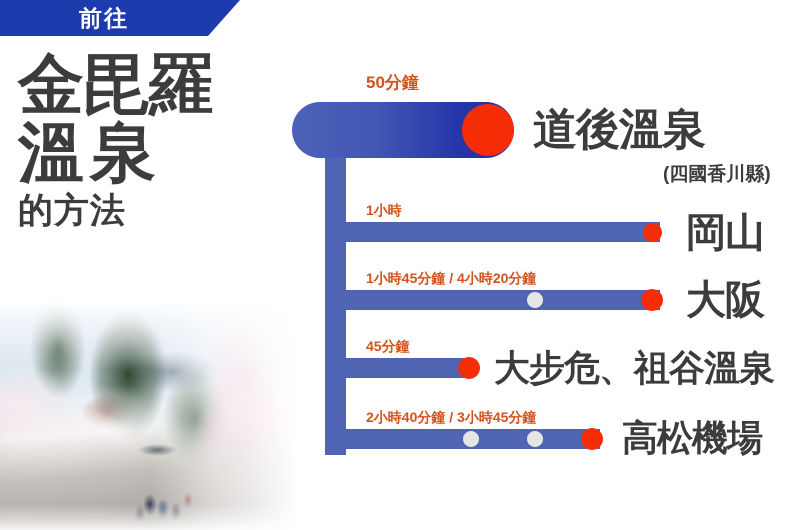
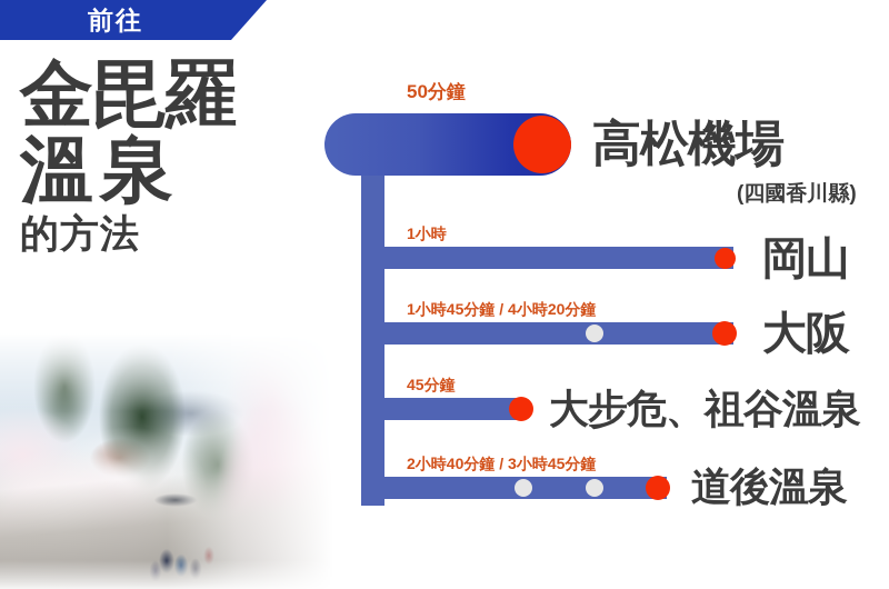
  前往
  金毘羅
  溫泉
  的方法
  50分鐘
- 道後溫泉
+ 高松機場
  (四國香川縣)
  1小時
  岡山
  1小時45分鐘 / 4小時20分鐘
  大阪
  45分鐘
  大步危、祖谷溫泉
  2小時40分鐘 / 3小時45分鐘
- 高松機場
+ 道後溫泉
